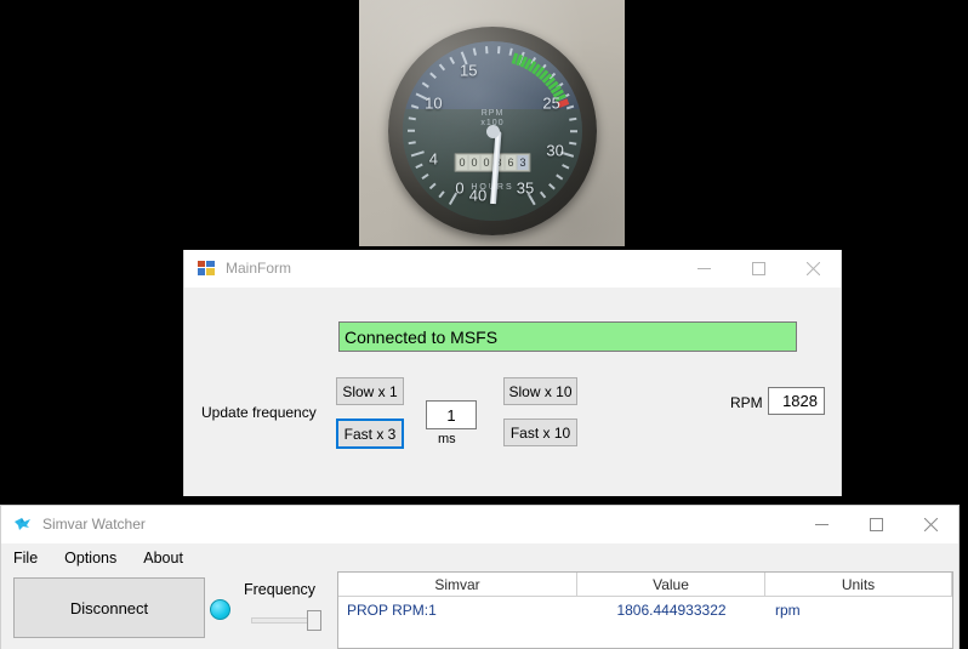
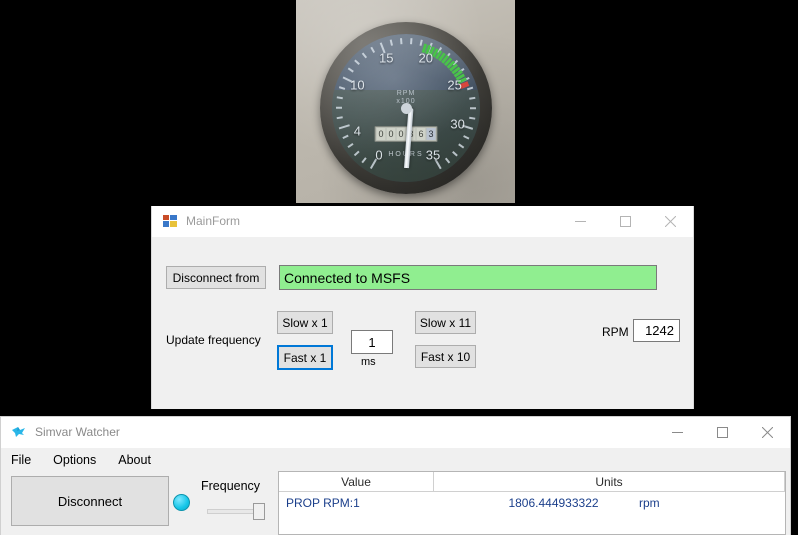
  0
  4
  10
  15
- 40
+ 20
  25
  30
  35
  0
  0
  0
  6
  3
  MainForm
+ Disconnect from
  Connected to MSFS
  Update frequency
  Slow x 1
- Fast x 3
+ Fast x 1
- Slow x 10
+ Slow x 11
  Fast x 10
  1
  ms
  RPM
- 1828
+ 1242
  Simvar Watcher
  File
  Options
  About
  Disconnect
  Frequency
- Simvar
  Value
  Units
  PROP RPM:1
  1806.444933322
  rpm
